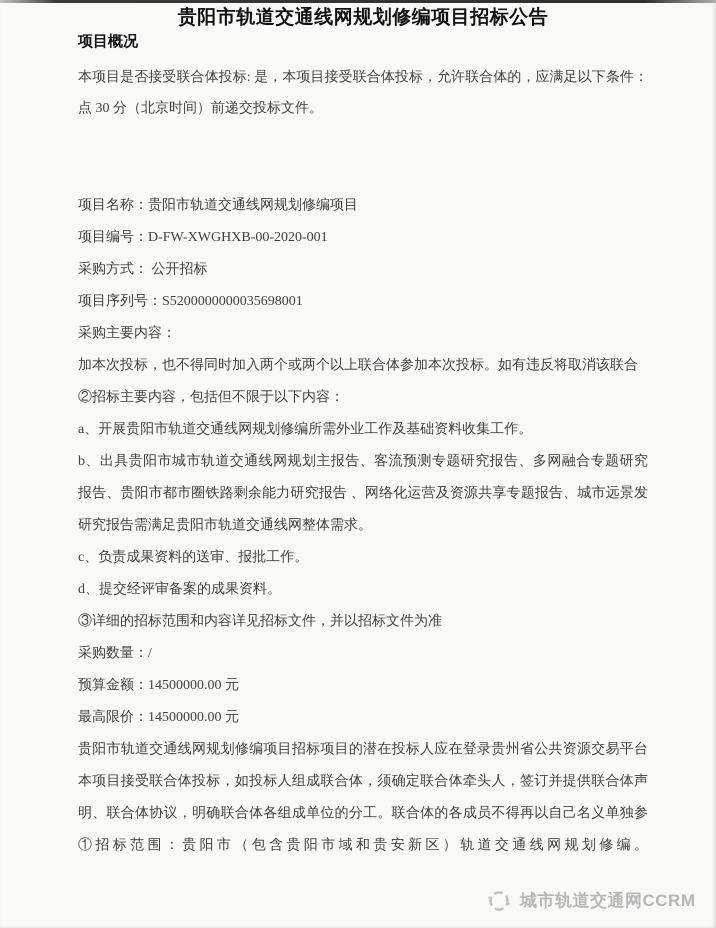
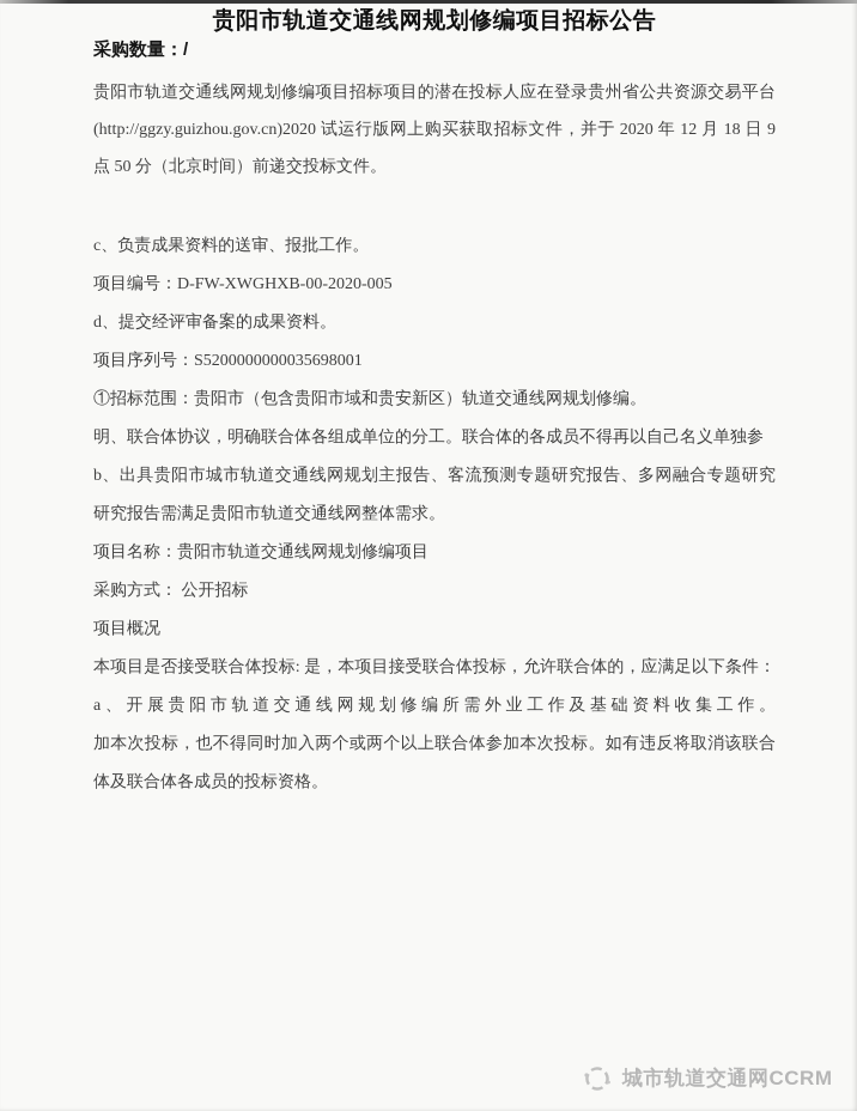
  贵阳市轨道交通线网规划修编项目招标公告
- 项目概况
+ 采购数量：/
- 本项目是否接受联合体投标: 是，本项目接受联合体投标，允许联合体的，应满足以下条件：
+ 贵阳市轨道交通线网规划修编项目招标项目的潜在投标人应在登录贵州省公共资源交易平台
+ (http://ggzy.guizhou.gov.cn)2020 试运行版网上购买获取招标文件，并于 2020 年 12 月 18 日 9
- 点 30 分（北京时间）前递交投标文件。
+ 点 50 分（北京时间）前递交投标文件。
- 项目名称：贵阳市轨道交通线网规划修编项目
+ c、负责成果资料的送审、报批工作。
- 项目编号：D-FW-XWGHXB-00-2020-001
+ 项目编号：D-FW-XWGHXB-00-2020-005
- 采购方式： 公开招标
+ d、提交经评审备案的成果资料。
  项目序列号：S5200000000035698001
- 采购主要内容：
- 加本次投标，也不得同时加入两个或两个以上联合体参加本次投标。如有违反将取消该联合
+ ①招标范围：贵阳市（包含贵阳市域和贵安新区）轨道交通线网规划修编。
- ②招标主要内容，包括但不限于以下内容：
- a、开展贵阳市轨道交通线网规划修编所需外业工作及基础资料收集工作。
+ 明、联合体协议，明确联合体各组成单位的分工。联合体的各成员不得再以自己名义单独参
  b、出具贵阳市城市轨道交通线网规划主报告、客流预测专题研究报告、多网融合专题研究
- 报告、贵阳市都市圈铁路剩余能力研究报告 、网络化运营及资源共享专题报告、城市远景发
  研究报告需满足贵阳市轨道交通线网整体需求。
- c、负责成果资料的送审、报批工作。
+ 项目名称：贵阳市轨道交通线网规划修编项目
- d、提交经评审备案的成果资料。
+ 采购方式： 公开招标
- ③详细的招标范围和内容详见招标文件，并以招标文件为准
- 采购数量：/
+ 项目概况
- 预算金额：14500000.00 元
- 最高限价：14500000.00 元
- 贵阳市轨道交通线网规划修编项目招标项目的潜在投标人应在登录贵州省公共资源交易平台
+ 本项目是否接受联合体投标: 是，本项目接受联合体投标，允许联合体的，应满足以下条件：
- 本项目接受联合体投标，如投标人组成联合体，须确定联合体牵头人，签订并提供联合体声
- 明、联合体协议，明确联合体各组成单位的分工。联合体的各成员不得再以自己名义单独参
+ a、开展贵阳市轨道交通线网规划修编所需外业工作及基础资料收集工作。
- ①招标范围：贵阳市（包含贵阳市域和贵安新区）轨道交通线网规划修编。
+ 加本次投标，也不得同时加入两个或两个以上联合体参加本次投标。如有违反将取消该联合
+ 体及联合体各成员的投标资格。
  城市轨道交通网CCRM
